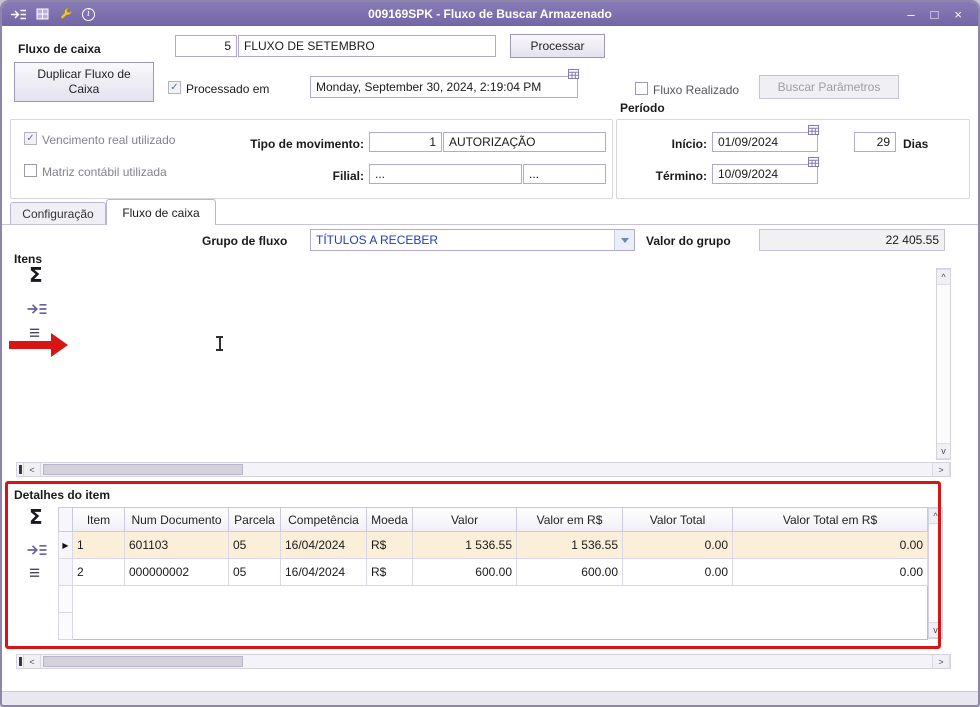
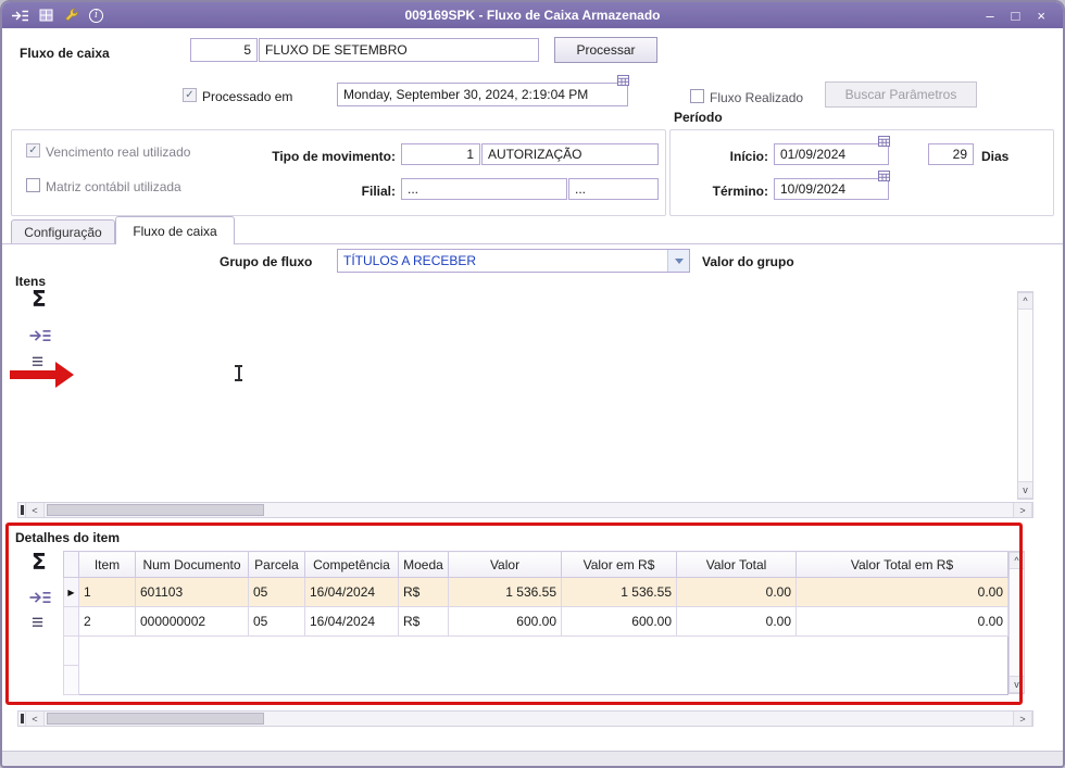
  i
- 009169SPK - Fluxo de Buscar Armazenado
+ 009169SPK - Fluxo de Caixa Armazenado
  –
  □
  ×
  Período
  Fluxo de caixa
  5
  FLUXO DE SETEMBRO
  Processar
- Duplicar Fluxo de Caixa
  ✓
  Processado em
  Monday, September 30, 2024, 2:19:04 PM
  Fluxo Realizado
  Buscar Parâmetros
  ✓
  Vencimento real utilizado
  Matriz contábil utilizada
  Tipo de movimento:
  1
  AUTORIZAÇÃO
  Filial:
  ...
  ...
  Início:
  01/09/2024
  29
  Dias
  Término:
  10/09/2024
  Configuração
  Fluxo de caixa
  Grupo de fluxo
  TÍTULOS A RECEBER
  Valor do grupo
- 22 405.55
  Itens
  Σ
  ≡
  ^
  v
  <
  >
  Detalhes do item
  Σ
  ≡
  	Item	Num Documento	Parcela	Competência	Moeda	Valor	Valor em R$	Valor Total	Valor Total em R$
  ▶	1	601103	05	16/04/2024	R$	1 536.55	1 536.55	0.00	0.00
  	2	000000002	05	16/04/2024	R$	600.00	600.00	0.00	0.00
  ^
  v
  <
  >
